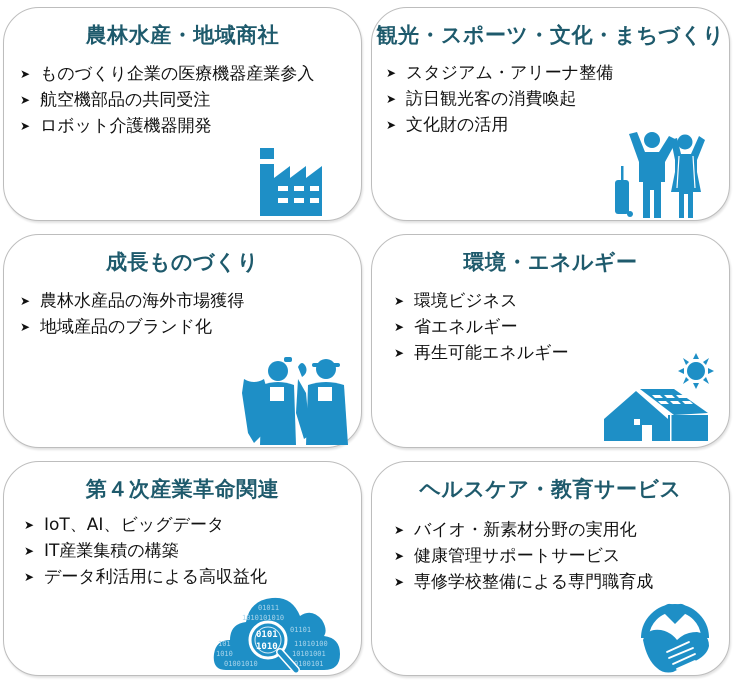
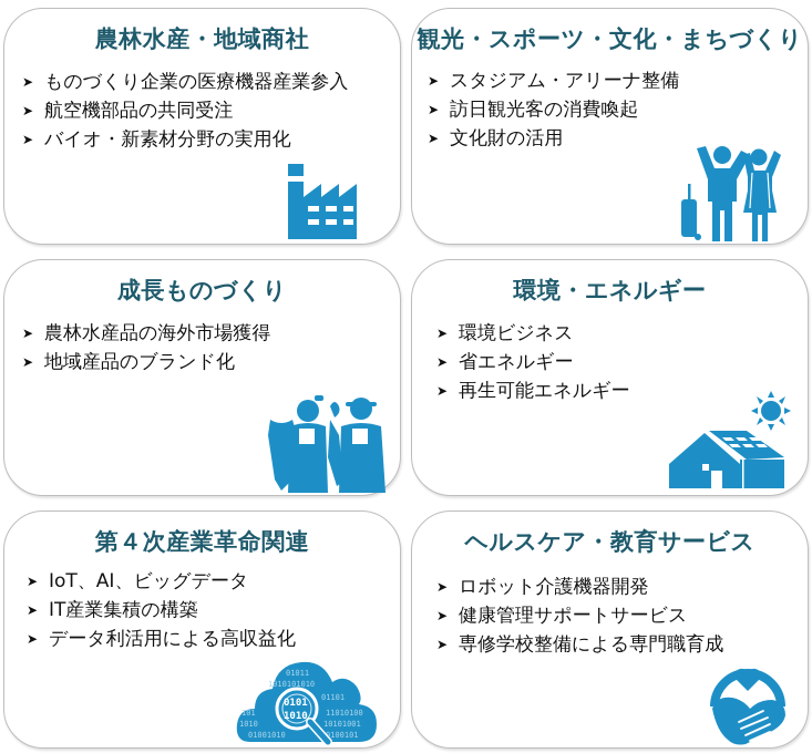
  農林水産・地域商社
  ➤
  ものづくり企業の医療機器産業参入
  ➤
  航空機部品の共同受注
  ➤
- ロボット介護機器開発
+ バイオ・新素材分野の実用化
  観光・スポーツ・文化・まちづくり
  ➤
  スタジアム・アリーナ整備
  ➤
  訪日観光客の消費喚起
  ➤
  文化財の活用
  成長ものづくり
  ➤
  農林水産品の海外市場獲得
  ➤
  地域産品のブランド化
  環境・エネルギー
  ➤
  環境ビジネス
  ➤
  省エネルギー
  ➤
  再生可能エネルギー
  第４次産業革命関連
  ➤
  IoT、AI、ビッグデータ
  ➤
  IT産業集積の構築
  ➤
  データ利活用による高収益化
  01011
  1010101010
  01101
  101
  11010100
  1010
  10101001
  01001010
  0100101
  0101
  1010
  ヘルスケア・教育サービス
  ➤
- バイオ・新素材分野の実用化
+ ロボット介護機器開発
  ➤
  健康管理サポートサービス
  ➤
  専修学校整備による専門職育成
